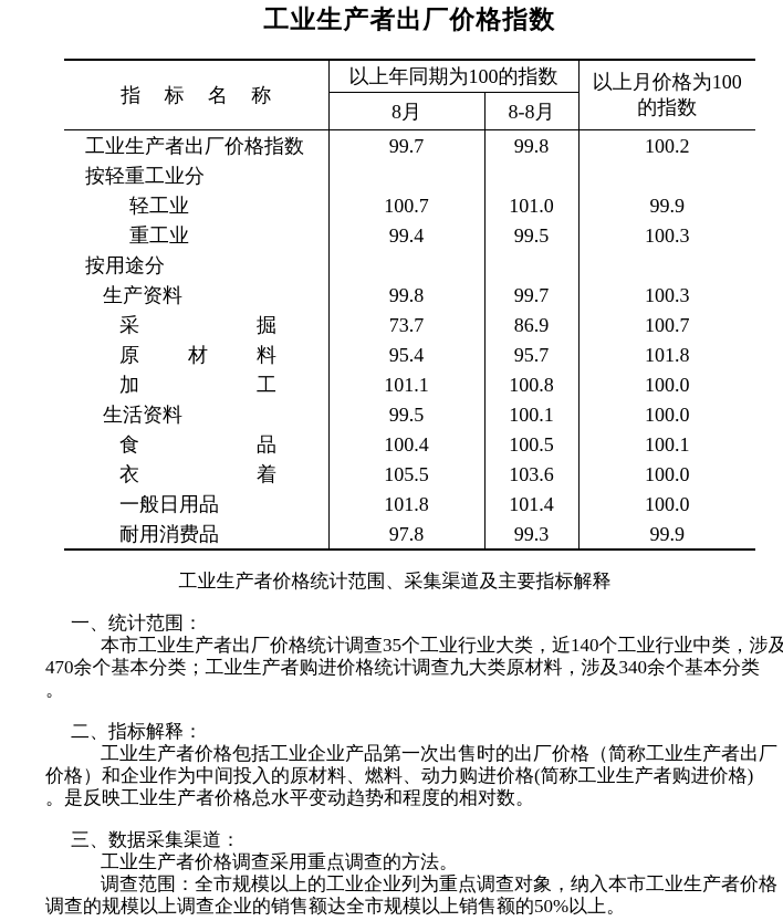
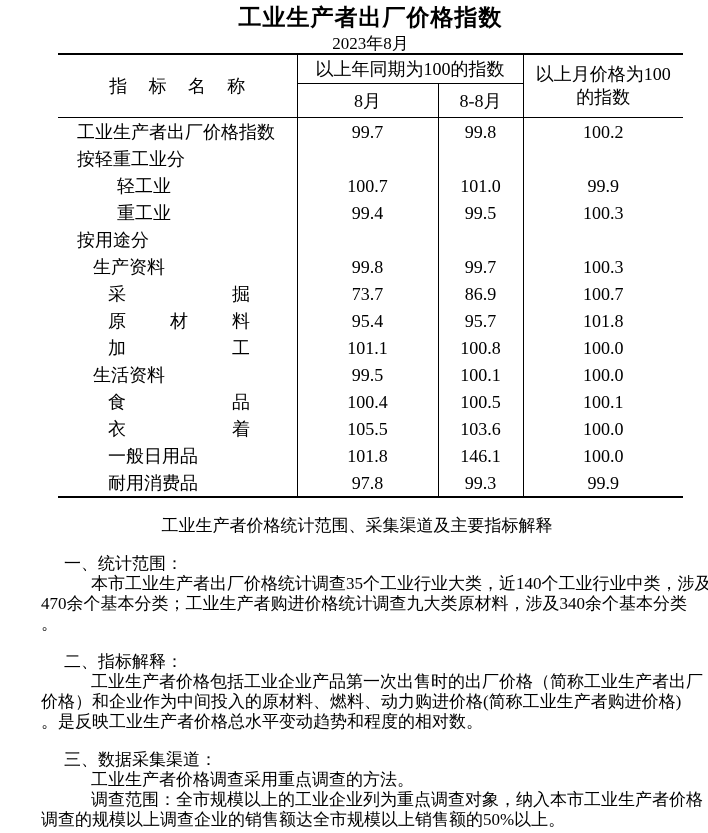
  工业生产者出厂价格指数
+ 2023年8月
  指 标 名 称	以上年同期为100的指数	以上月价格为100 的指数
  8月	8-8月
  工业生产者出厂价格指数	99.7	99.8	100.2
  按轻重工业分
  轻工业	100.7	101.0	99.9
  重工业	99.4	99.5	100.3
  按用途分
  生产资料	99.8	99.7	100.3
  采 掘	73.7	86.9	100.7
  原 材 料	95.4	95.7	101.8
  加 工	101.1	100.8	100.0
  生活资料	99.5	100.1	100.0
  食 品	100.4	100.5	100.1
  衣 着	105.5	103.6	100.0
- 一般日用品	101.8	101.4	100.0
+ 一般日用品	101.8	146.1	100.0
  耐用消费品	97.8	99.3	99.9
  工业生产者价格统计范围、采集渠道及主要指标解释
  一、统计范围：
  本市工业生产者出厂价格统计调查35个工业行业大类，近140个工业行业中类，涉及
  470余个基本分类；工业生产者购进价格统计调查九大类原材料，涉及340余个基本分类
  。
  二、指标解释：
  工业生产者价格包括工业企业产品第一次出售时的出厂价格（简称工业生产者出厂
  价格）和企业作为中间投入的原材料、燃料、动力购进价格(简称工业生产者购进价格)
  。是反映工业生产者价格总水平变动趋势和程度的相对数。
  三、数据采集渠道：
  工业生产者价格调查采用重点调查的方法。
  调查范围：全市规模以上的工业企业列为重点调查对象，纳入本市工业生产者价格
  调查的规模以上调查企业的销售额达全市规模以上销售额的50%以上。
